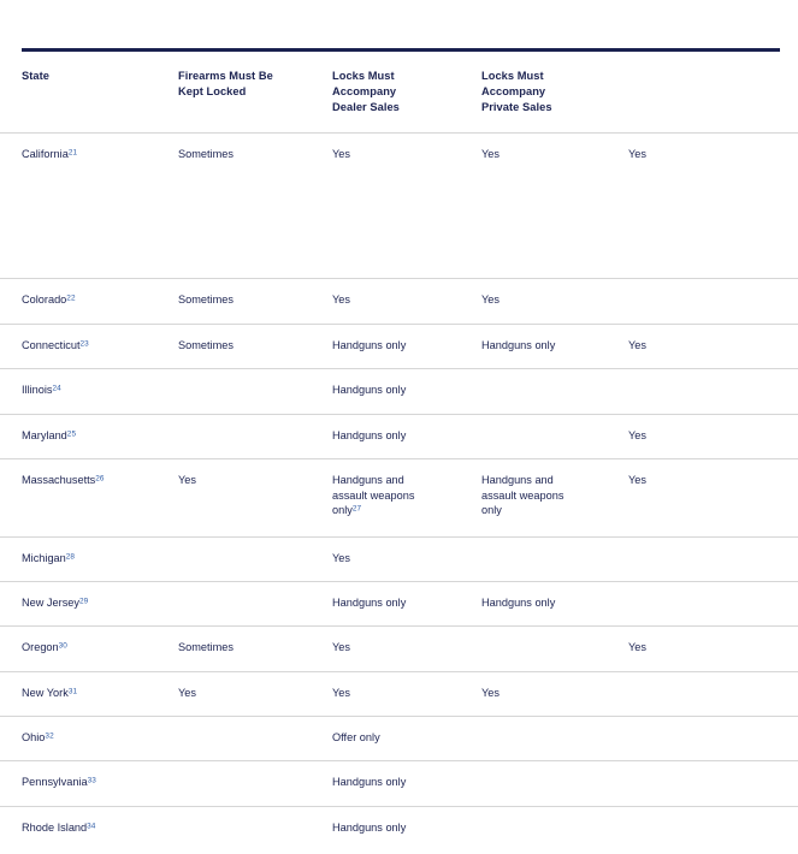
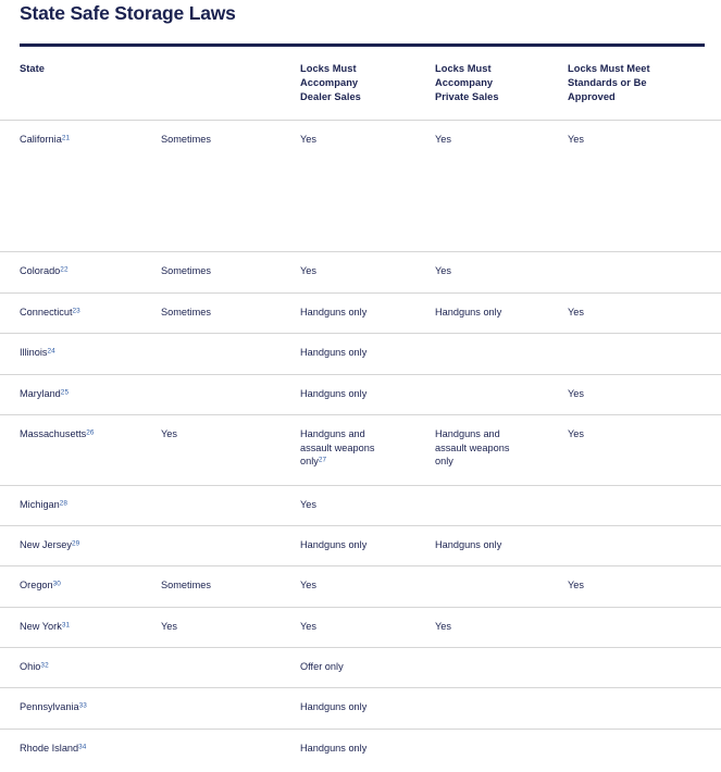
+ State Safe Storage Laws
  State
- Firearms Must Be
- Kept Locked
  Locks Must
  Accompany
  Dealer Sales
  Locks Must
  Accompany
  Private Sales
+ Locks Must Meet
+ Standards or Be
+ Approved
  California
  Sometimes
  Yes
  Yes
  Yes
  Colorado
  Sometimes
  Yes
  Yes
  Connecticut
  Sometimes
  Handguns only
  Handguns only
  Yes
  Illinois
  Handguns only
  Maryland
  Handguns only
  Yes
  Massachusetts
  Yes
  Handguns and
  assault weapons
  Handguns and
  assault weapons
  only
  Yes
  Michigan
  Yes
  New Jersey
  Handguns only
  Handguns only
  Oregon
  Sometimes
  Yes
  Yes
  New York
  Yes
  Yes
  Yes
  Offer only
  Pennsylvania
  Handguns only
  Rhode Island
  Handguns only
